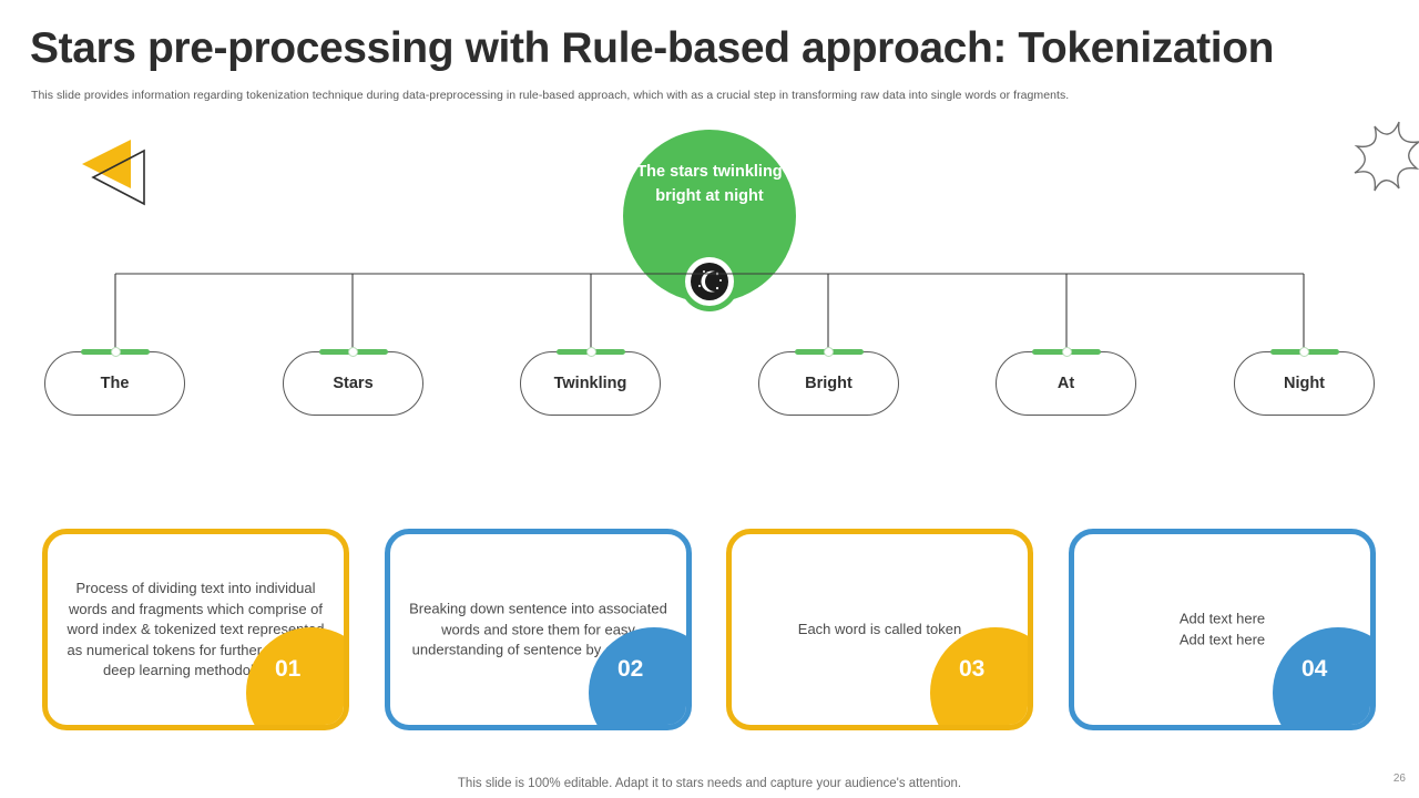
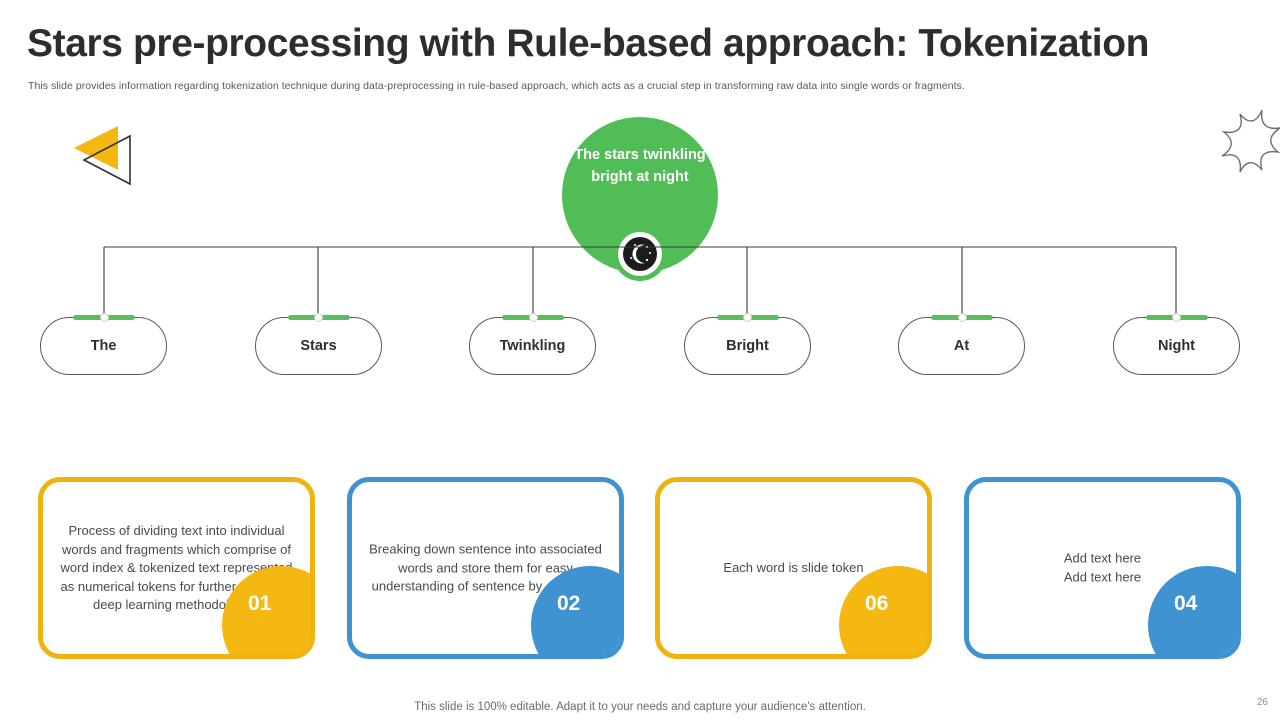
  Stars pre-processing with Rule-based approach: Tokenization
- This slide provides information regarding tokenization technique during data-preprocessing in rule-based approach, which with as a crucial step in transforming raw data into single words or fragments.
+ This slide provides information regarding tokenization technique during data-preprocessing in rule-based approach, which acts as a crucial step in transforming raw data into single words or fragments.
  The stars twinkling bright at night
  The
  Stars
  Twinkling
  Bright
  At
  Night
  Process of dividing text into individual words and fragments which comprise of word index & tokenized text represe as numerical tokens for further deep learning methodo
  01
  Breaking down sentence into associated words and store them for easy understanding of sentence by
  02
- Each word is called token
+ Each word is slide token
- 03
+ 06
  Add text here
  Add text here
  04
- This slide is 100% editable. Adapt it to stars needs and capture your audience's attention.
+ This slide is 100% editable. Adapt it to your needs and capture your audience's attention.
  26
